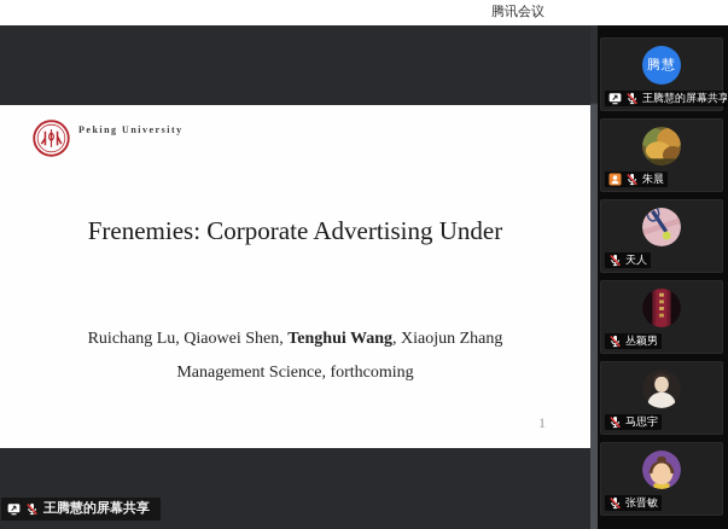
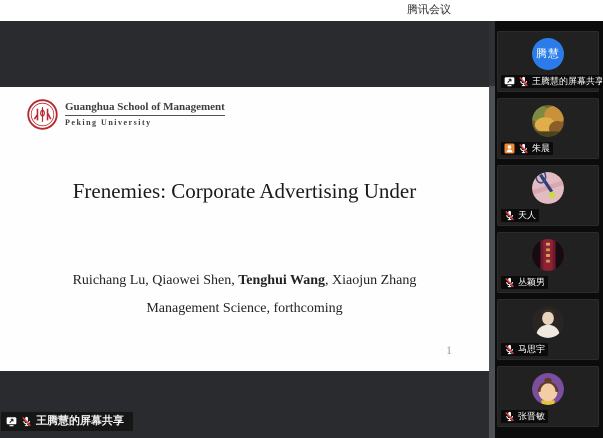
  腾讯会议
+ Guanghua School of Management
  Peking University
  Frenemies: Corporate Advertising Under
  Ruichang Lu, Qiaowei Shen, Tenghui Wang, Xiaojun Zhang
  Management Science, forthcoming
  1
  王腾慧的屏幕共享
  腾慧
  王腾慧的屏幕共享
  朱晨
  天人
  丛颖男
  马思宇
  张晋敏
